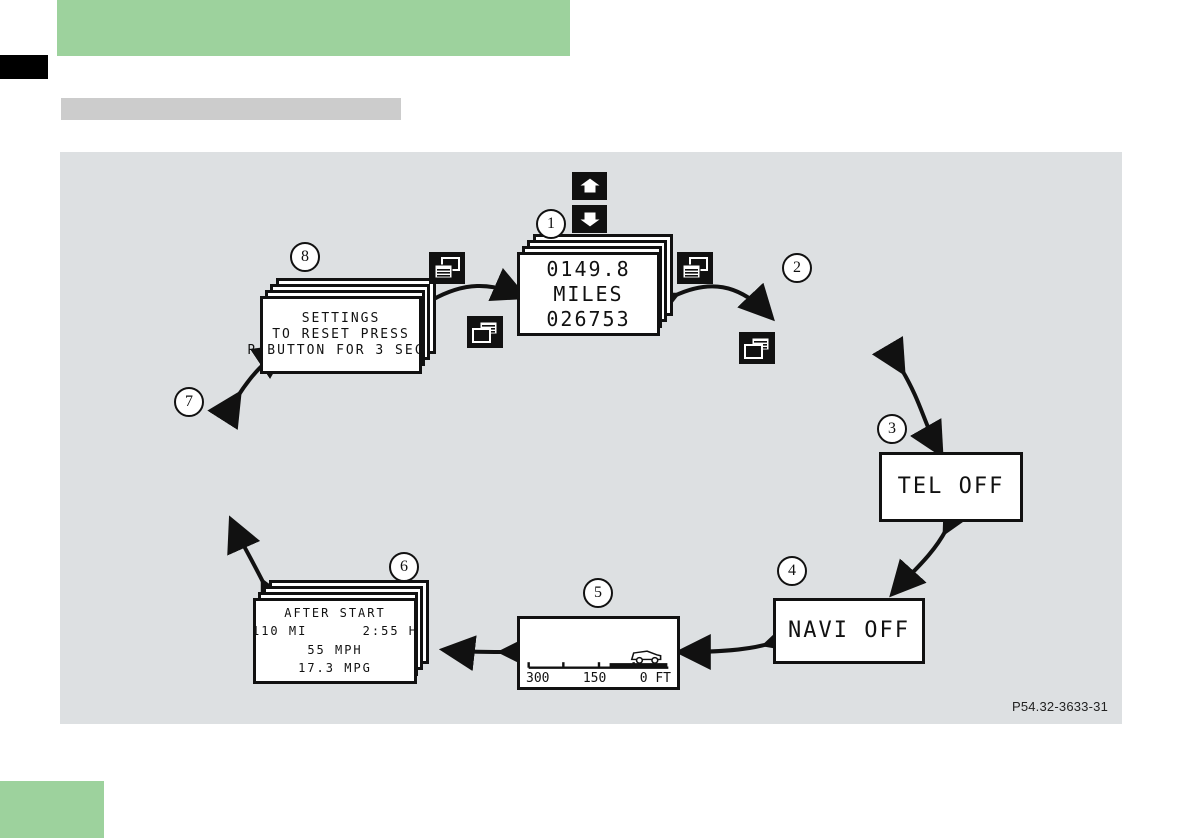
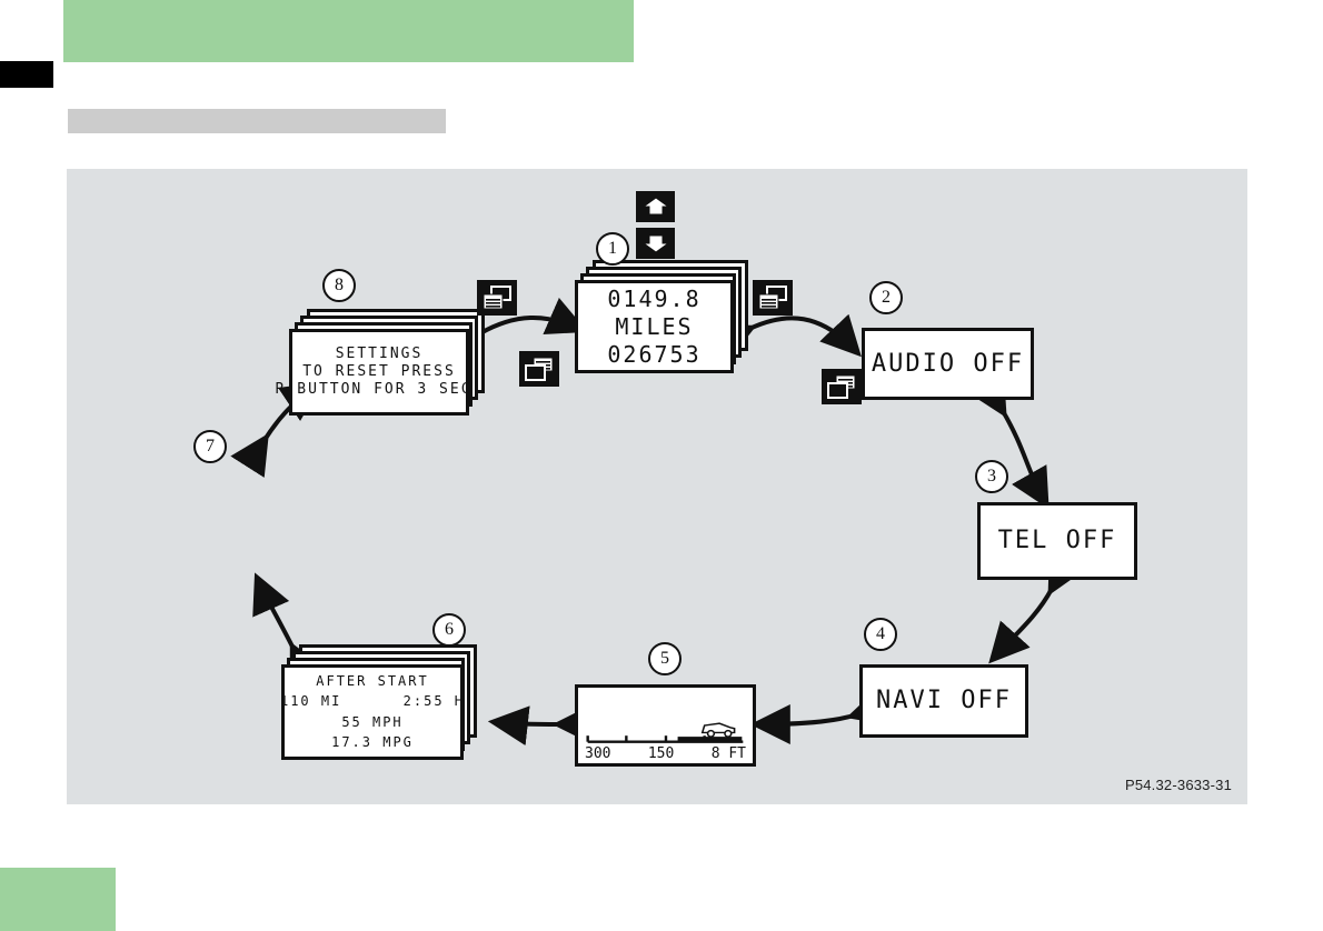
  SETTINGS
  TO RESET PRESS
  R BUTTON FOR 3 SEC.
  8
  0149.8
  MILES
  026753
  1
+ AUDIO OFF
  2
  TEL OFF
  3
  NAVI OFF
  4
  300
  150
- 0 FT
+ 8 FT
  5
  AFTER START
  110 MI 2:55 H
  55 MPH
  17.3 MPG
  6
  7
  P54.32-3633-31
